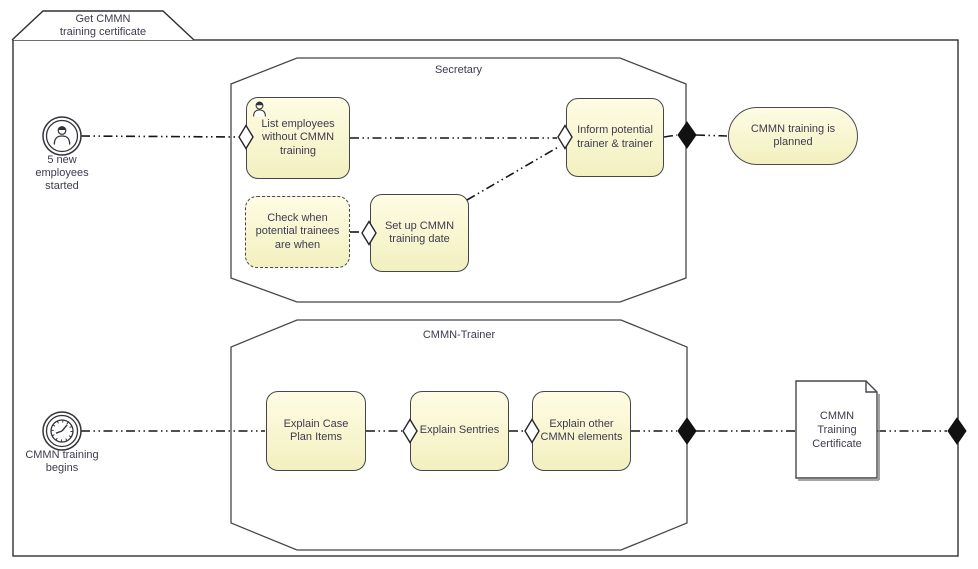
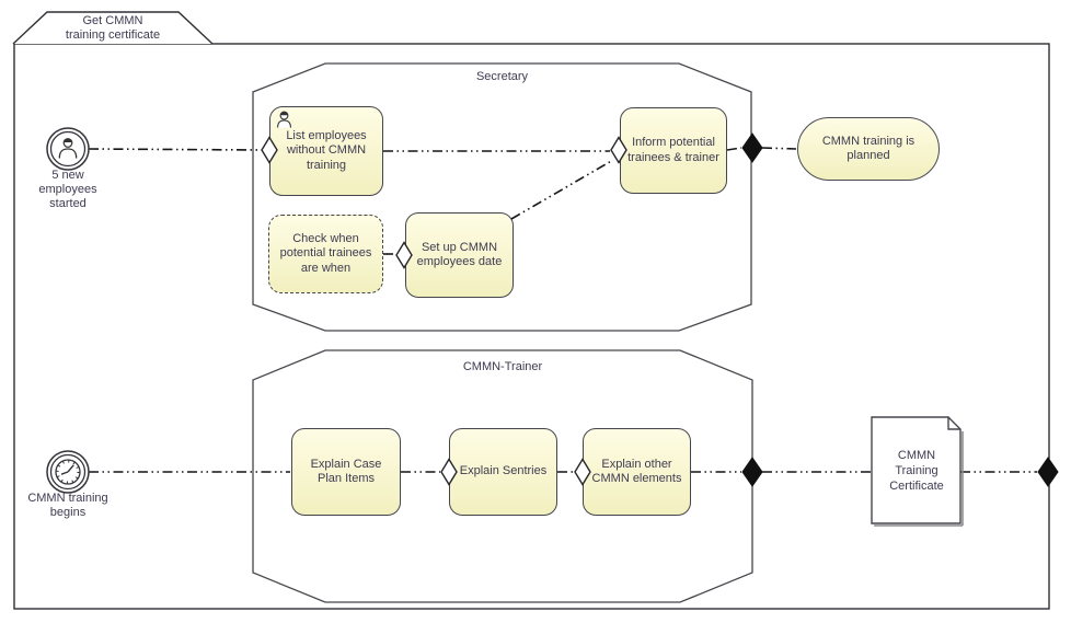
  Get CMMN
  training certificate
  Secretary
  CMMN-Trainer
  5 new employees started
  CMMN training begins
  List employees without CMMN training
  Check when potential trainees are when
- Set up CMMN training date
+ Set up CMMN employees date
- Inform potential trainer & trainer
+ Inform potential trainees & trainer
  Explain Case Plan Items
  Explain Sentries
  Explain other CMMN elements
  CMMN training is planned
  CMMN Training Certificate
